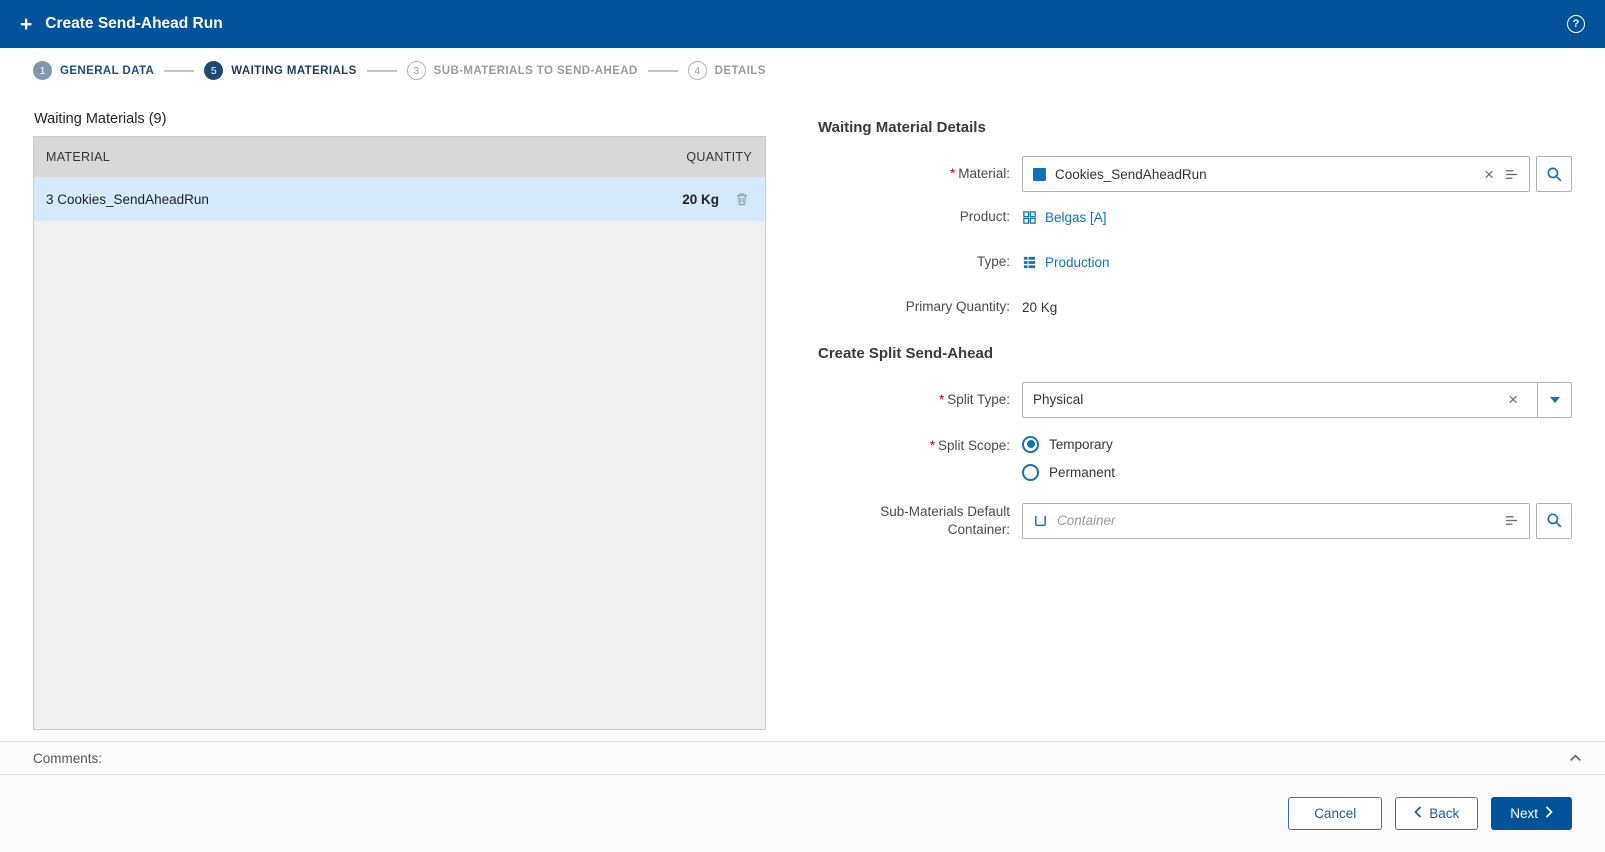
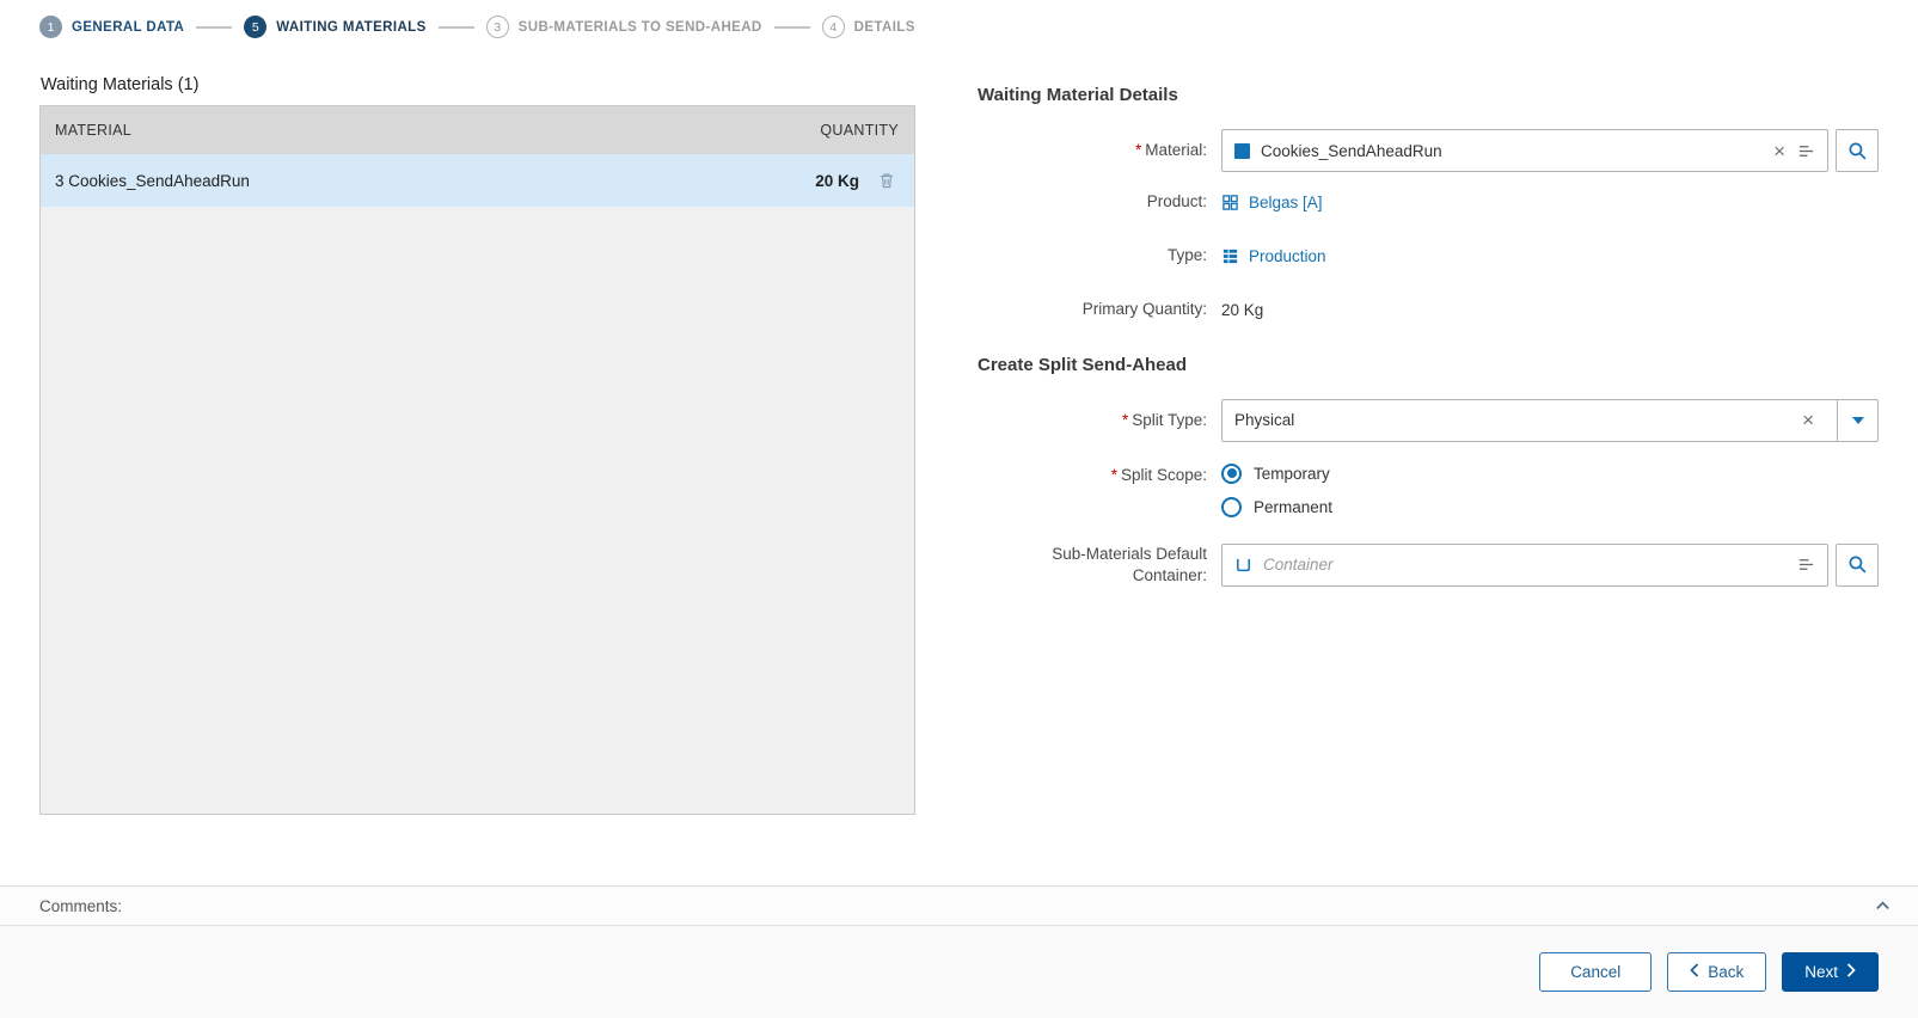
- +
- Create Send-Ahead Run
- ?
  1
  GENERAL DATA
  5
  WAITING MATERIALS
  3
  SUB-MATERIALS TO SEND-AHEAD
  4
  DETAILS
- Waiting Materials (9)
+ Waiting Materials (1)
  MATERIAL
  QUANTITY
  3 Cookies_SendAheadRun
  20 Kg
  Waiting Material Details
  * Material:
  Cookies_SendAheadRun
  ×
  Product:
  Belgas [A]
  Type:
  Production
  Primary Quantity:
  20 Kg
  Create Split Send-Ahead
  * Split Type:
  Physical
  ×
  * Split Scope:
  Temporary
  Permanent
  Sub-Materials Default
  Container:
  Container
  Comments:
  Cancel
  Back
  Next
